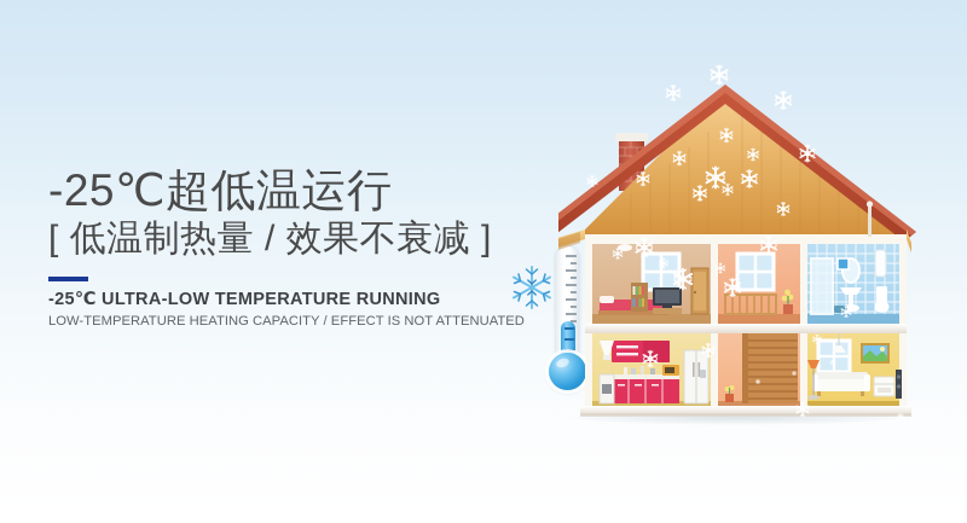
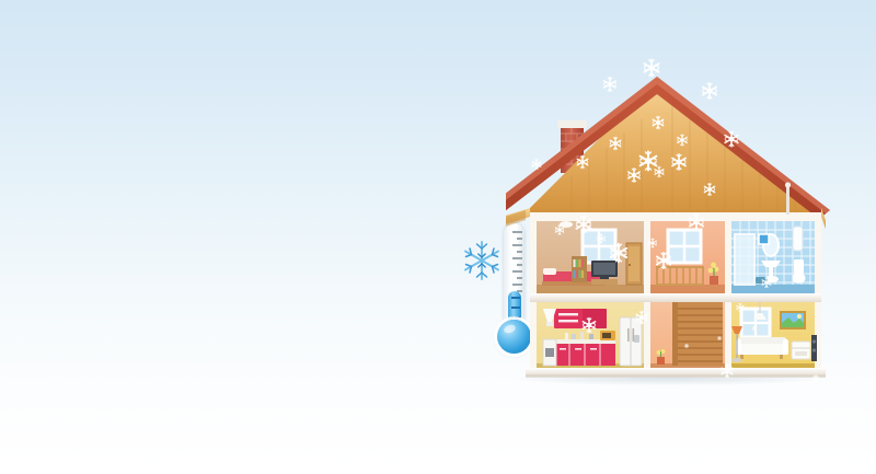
- -25℃超低温运行
- [ 低温制热量 / 效果不衰减 ]
- -25℃ ULTRA-LOW TEMPERATURE RUNNING
- LOW-TEMPERATURE HEATING CAPACITY / EFFECT IS NOT ATTENUATED
